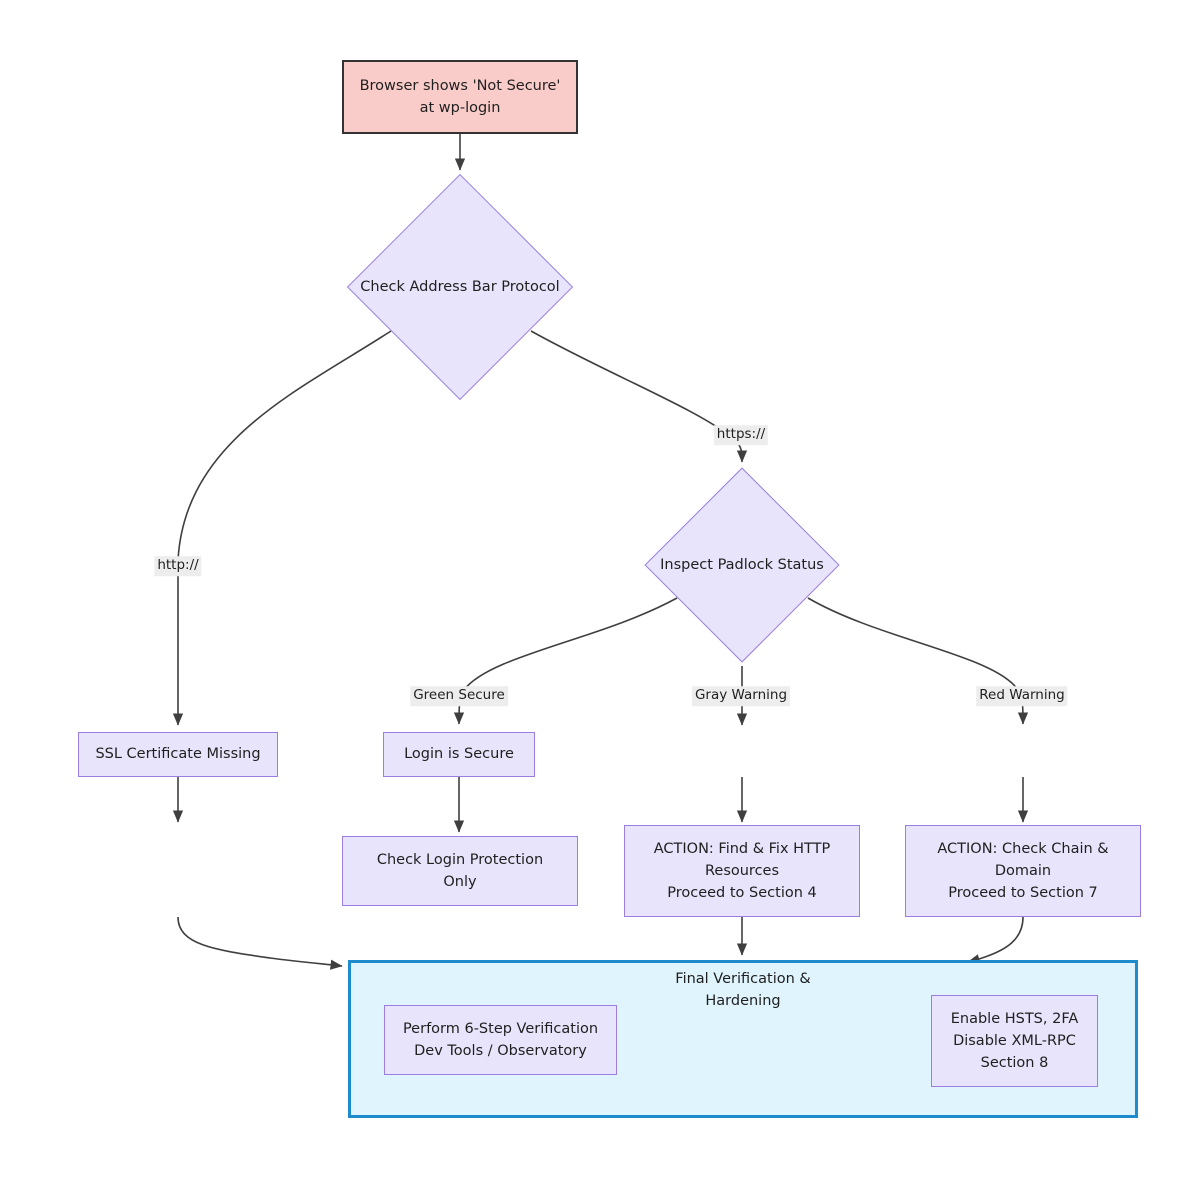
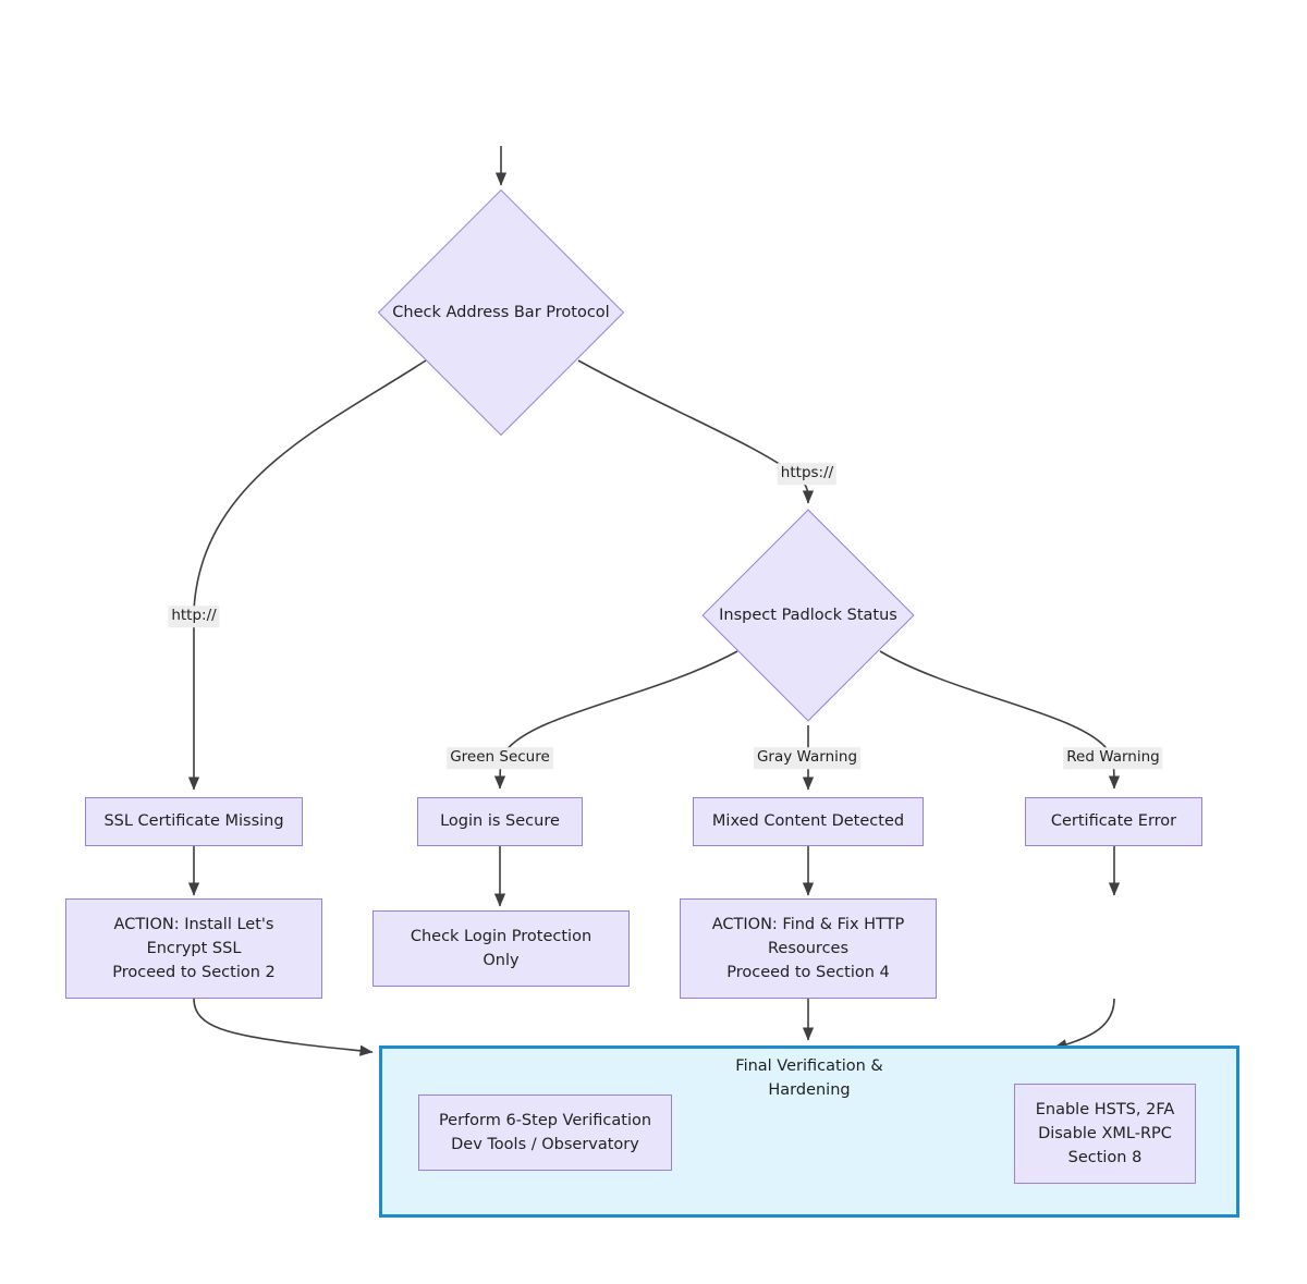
  Final Verification &
  Hardening
- Browser shows 'Not Secure'
- at wp-login
  Check Address Bar Protocol
  Inspect Padlock Status
  SSL Certificate Missing
  Login is Secure
+ Mixed Content Detected
+ Certificate Error
+ ACTION: Install Let's
+ Encrypt SSL
+ Proceed to Section 2
  Check Login Protection
  Only
  ACTION: Find & Fix HTTP
  Resources
  Proceed to Section 4
- ACTION: Check Chain &
- Domain
- Proceed to Section 7
  Perform 6-Step Verification
  Dev Tools / Observatory
  Enable HSTS, 2FA
  Disable XML-RPC
  Section 8
  http://
  https://
  Green Secure
  Gray Warning
  Red Warning
